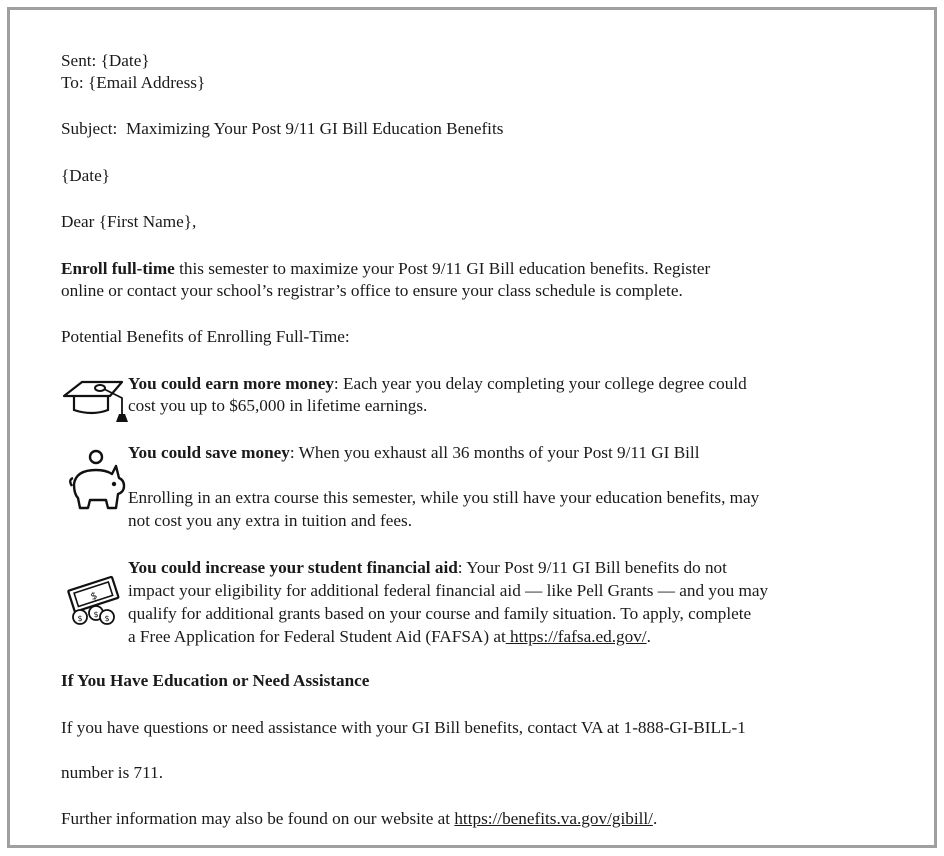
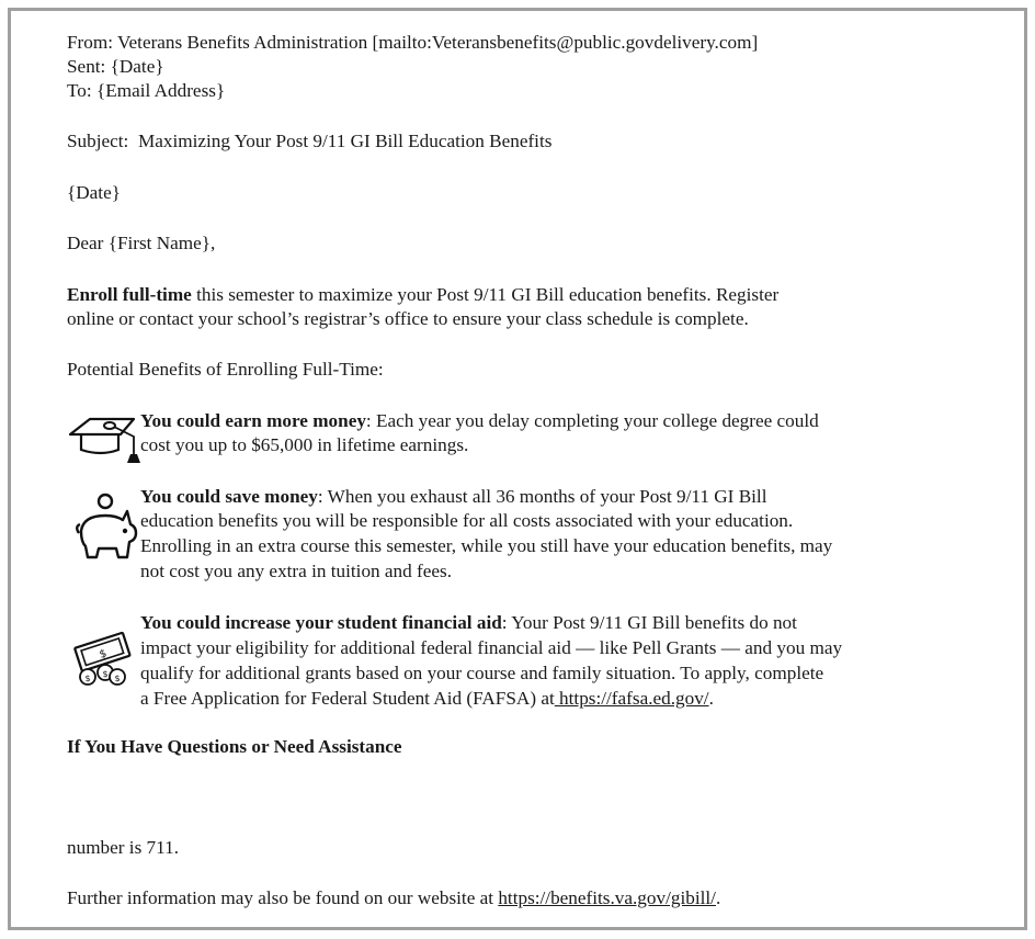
+ From: Veterans Benefits Administration [mailto:Veteransbenefits@public.govdelivery.com]
  Sent: {Date}
  To: {Email Address}
  Subject: Maximizing Your Post 9/11 GI Bill Education Benefits
  {Date}
  Dear {First Name},
  Enroll full-time this semester to maximize your Post 9/11 GI Bill education benefits. Register
  online or contact your school’s registrar’s office to ensure your class schedule is complete.
  Potential Benefits of Enrolling Full-Time:
  You could earn more money: Each year you delay completing your college degree could
  cost you up to $65,000 in lifetime earnings.
  You could save money: When you exhaust all 36 months of your Post 9/11 GI Bill
+ education benefits you will be responsible for all costs associated with your education.
  Enrolling in an extra course this semester, while you still have your education benefits, may
  not cost you any extra in tuition and fees.
  $
  $
  $
  You could increase your student financial aid: Your Post 9/11 GI Bill benefits do not
  impact your eligibility for additional federal financial aid — like Pell Grants — and you may
  qualify for additional grants based on your course and family situation. To apply, complete
  a Free Application for Federal Student Aid (FAFSA) at https://fafsa.ed.gov/.
- If You Have Education or Need Assistance
+ If You Have Questions or Need Assistance
- If you have questions or need assistance with your GI Bill benefits, contact VA at 1-888-GI-BILL-1
  number is 711.
  Further information may also be found on our website at https://benefits.va.gov/gibill/.
